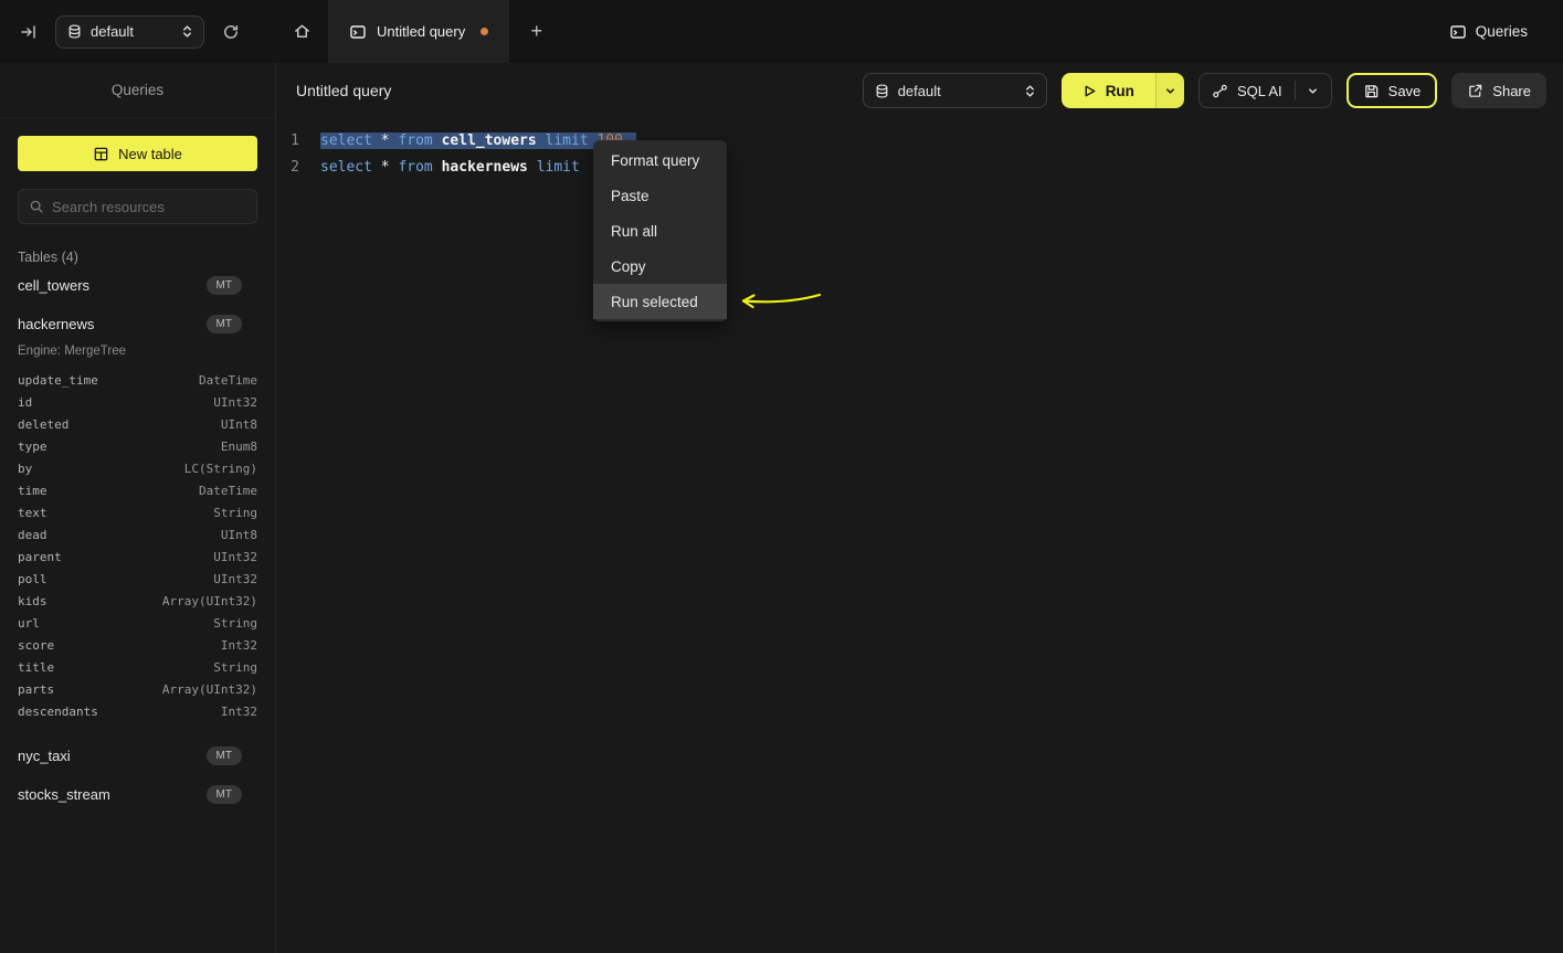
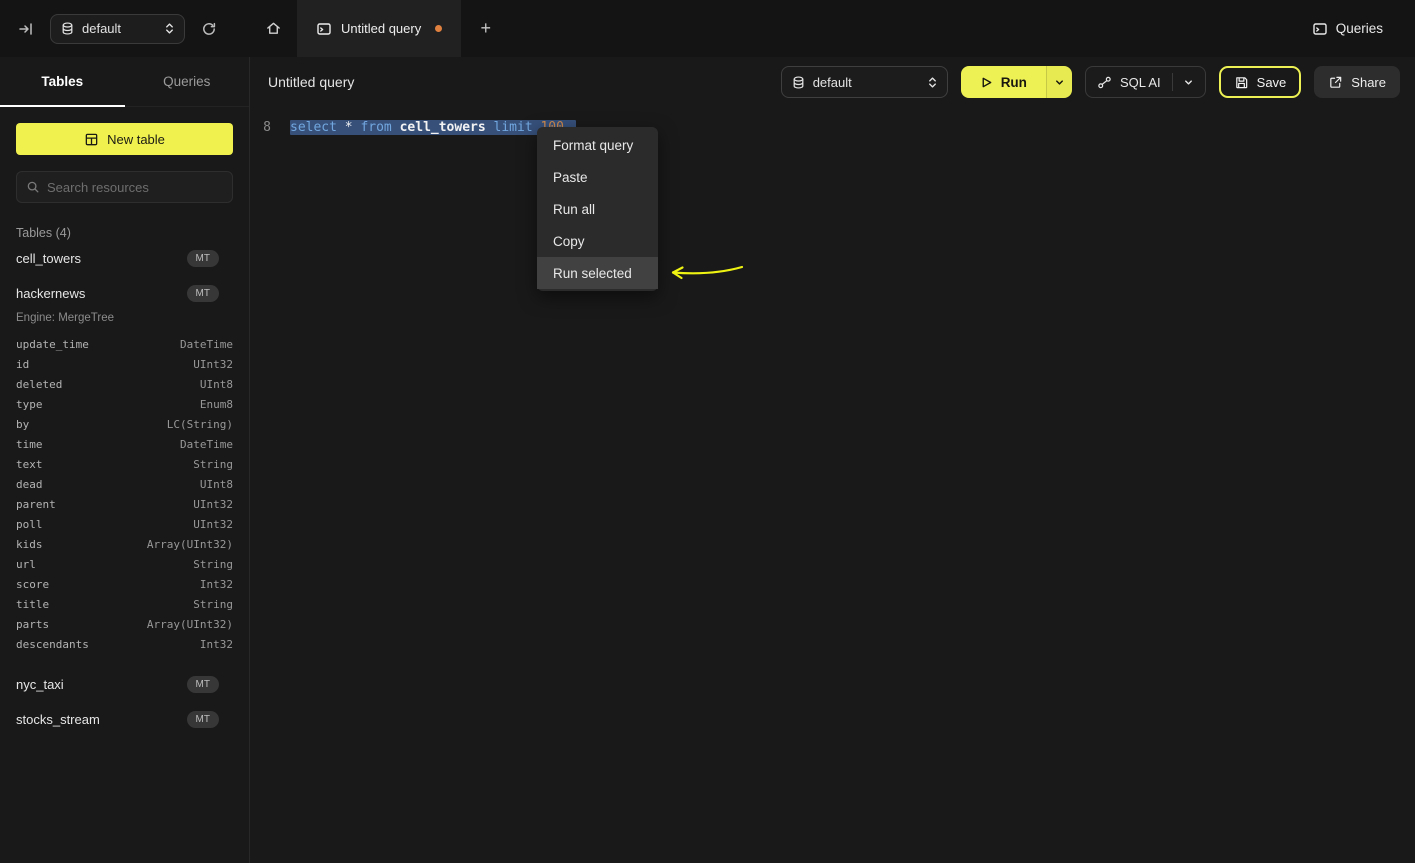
  default
  Untitled query
  +
  Queries
+ Tables
  Queries
  New table
  Search resources
  Tables (4)
  cell_towers
  MT
  hackernews
  MT
  Engine: MergeTree
  update_time
  DateTime
  id
  UInt32
  deleted
  UInt8
  type
  Enum8
  by
  LC(String)
  time
  DateTime
  text
  String
  dead
  UInt8
  parent
  UInt32
  poll
  UInt32
  kids
  Array(UInt32)
  url
  String
  score
  Int32
  title
  String
  parts
  Array(UInt32)
  descendants
  Int32
  nyc_taxi
  MT
  stocks_stream
  MT
  Untitled query
  default
  Run
  SQL AI
  Save
  Share
- 1
+ 8
  select * from cell_towers limit
- 2
- select * from hackernews limit
  Format query
  Paste
  Run all
  Copy
  Run selected
